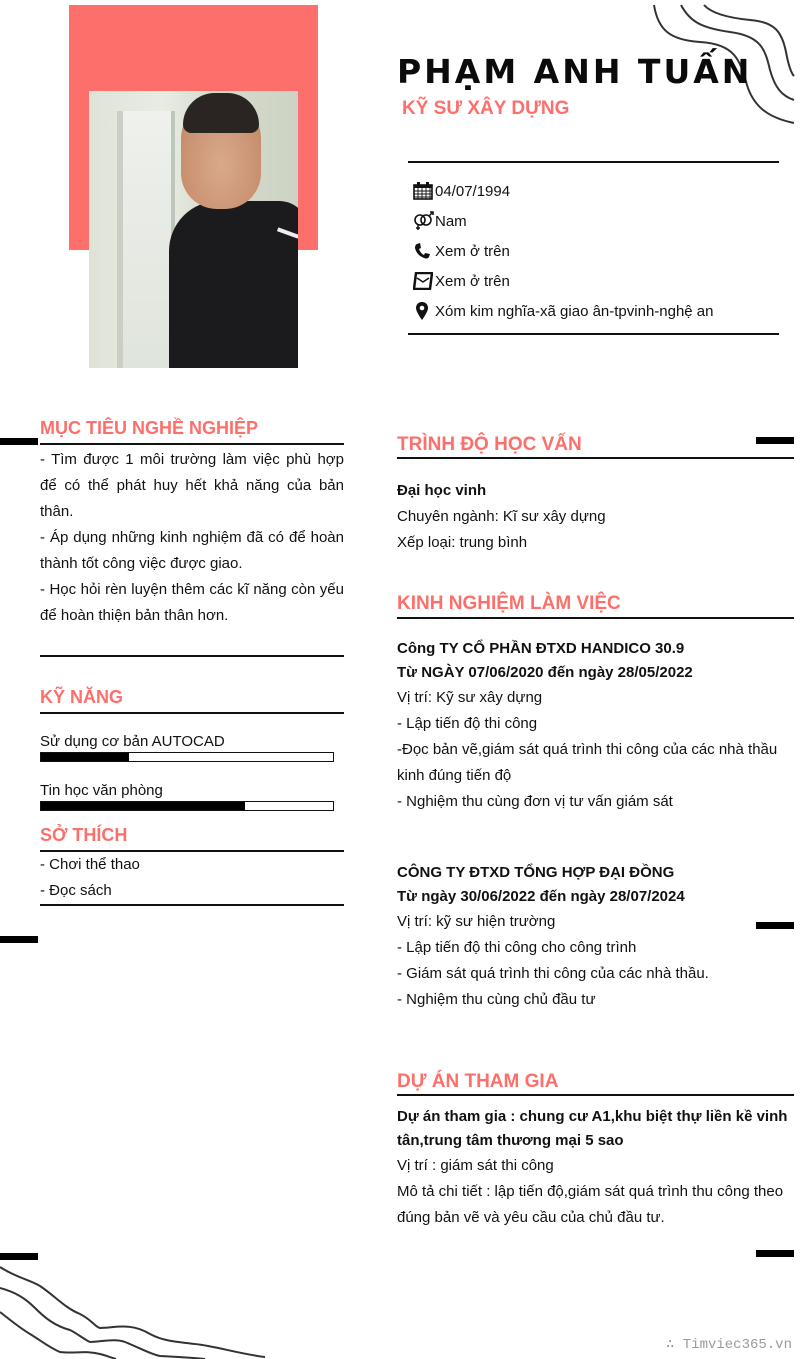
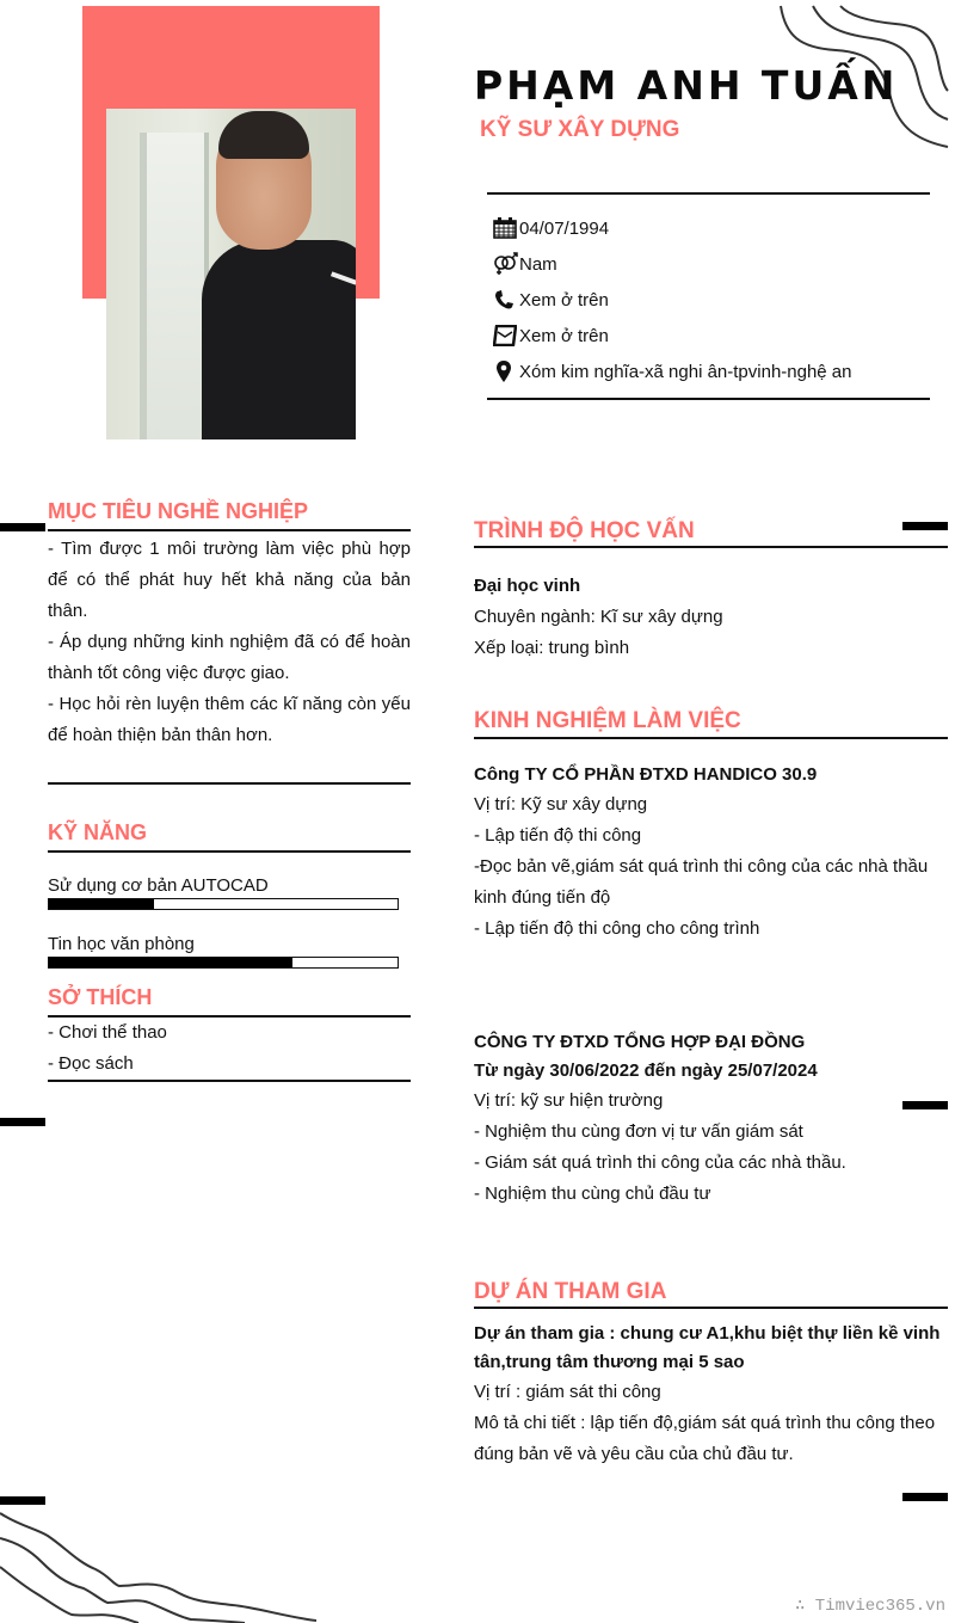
  PHẠM ANH TUẤN
  KỸ SƯ XÂY DỰNG
  04/07/1994
  Nam
  Xem ở trên
  Xem ở trên
- Xóm kim nghĩa-xã giao ân-tpvinh-nghệ an
+ Xóm kim nghĩa-xã nghi ân-tpvinh-nghệ an
  MỤC TIÊU NGHỀ NGHIỆP
  - Tìm được 1 môi trường làm việc phù hợp để có thể phát huy hết khả năng của bản thân.
  - Áp dụng những kinh nghiệm đã có để hoàn thành tốt công việc được giao.
  - Học hỏi rèn luyện thêm các kĩ năng còn yếu để hoàn thiện bản thân hơn.
  KỸ NĂNG
  Sử dụng cơ bản AUTOCAD
  Tin học văn phòng
  SỞ THÍCH
  - Chơi thể thao
  - Đọc sách
  TRÌNH ĐỘ HỌC VẤN
  Đại học vinh
  Chuyên ngành: Kĩ sư xây dựng
  Xếp loại: trung bình
  KINH NGHIỆM LÀM VIỆC
  Công TY CỔ PHẦN ĐTXD HANDICO 30.9
- Từ NGÀY 07/06/2020 đến ngày 28/05/2022
  Vị trí: Kỹ sư xây dựng
  - Lập tiến độ thi công
  -Đọc bản vẽ,giám sát quá trình thi công của các nhà thầu kinh đúng tiến độ
- - Nghiệm thu cùng đơn vị tư vấn giám sát
+ - Lập tiến độ thi công cho công trình
  CÔNG TY ĐTXD TỔNG HỢP ĐẠI ĐỒNG
- Từ ngày 30/06/2022 đến ngày 28/07/2024
+ Từ ngày 30/06/2022 đến ngày 25/07/2024
  Vị trí: kỹ sư hiện trường
- - Lập tiến độ thi công cho công trình
+ - Nghiệm thu cùng đơn vị tư vấn giám sát
  - Giám sát quá trình thi công của các nhà thầu.
  - Nghiệm thu cùng chủ đầu tư
  DỰ ÁN THAM GIA
  Dự án tham gia : chung cư A1,khu biệt thự liền kề vinh tân,trung tâm thương mại 5 sao
  Vị trí : giám sát thi công
  Mô tả chi tiết : lập tiến độ,giám sát quá trình thu công theo đúng bản vẽ và yêu cầu của chủ đầu tư.
  ∴ Timviec365.vn
